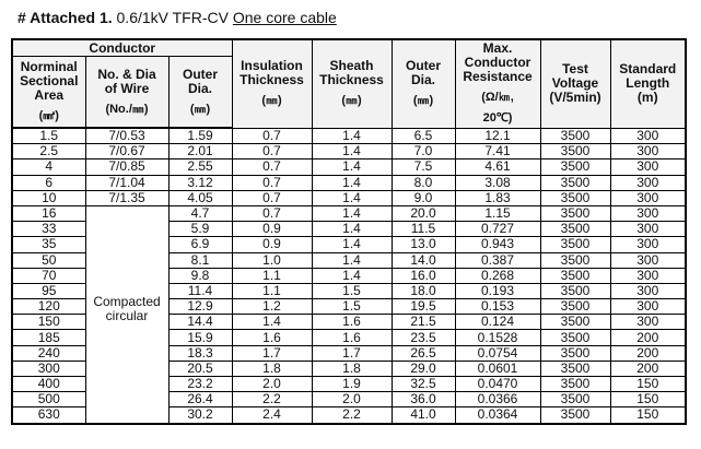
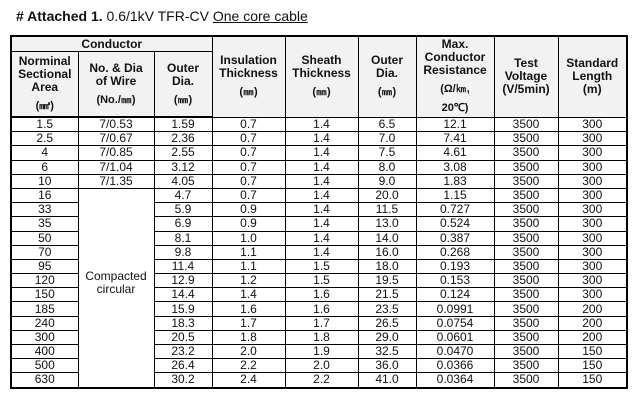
  # Attached 1. 0.6/1kV TFR-CV One core cable
  Conductor	InsulationThickness (㎜)	SheathThickness (㎜)	OuterDia. (㎜)	Max.ConductorResistance (Ω/㎞, 20℃)	TestVoltage(V/5min)	StandardLength(m)
  NorminalSectionalArea (㎟)	No. & Diaof Wire (No./㎜)	OuterDia. (㎜)
  1.5	7/0.53	1.59	0.7	1.4	6.5	12.1	3500	300
- 2.5	7/0.67	2.01	0.7	1.4	7.0	7.41	3500	300
+ 2.5	7/0.67	2.36	0.7	1.4	7.0	7.41	3500	300
  4	7/0.85	2.55	0.7	1.4	7.5	4.61	3500	300
  6	7/1.04	3.12	0.7	1.4	8.0	3.08	3500	300
  10	7/1.35	4.05	0.7	1.4	9.0	1.83	3500	300
  16	Compactedcircular	4.7	0.7	1.4	20.0	1.15	3500	300
  33	5.9	0.9	1.4	11.5	0.727	3500	300
- 35	6.9	0.9	1.4	13.0	0.943	3500	300
+ 35	6.9	0.9	1.4	13.0	0.524	3500	300
  50	8.1	1.0	1.4	14.0	0.387	3500	300
  70	9.8	1.1	1.4	16.0	0.268	3500	300
  95	11.4	1.1	1.5	18.0	0.193	3500	300
  120	12.9	1.2	1.5	19.5	0.153	3500	300
  150	14.4	1.4	1.6	21.5	0.124	3500	300
- 185	15.9	1.6	1.6	23.5	0.1528	3500	200
+ 185	15.9	1.6	1.6	23.5	0.0991	3500	200
  240	18.3	1.7	1.7	26.5	0.0754	3500	200
  300	20.5	1.8	1.8	29.0	0.0601	3500	200
  400	23.2	2.0	1.9	32.5	0.0470	3500	150
  500	26.4	2.2	2.0	36.0	0.0366	3500	150
  630	30.2	2.4	2.2	41.0	0.0364	3500	150
